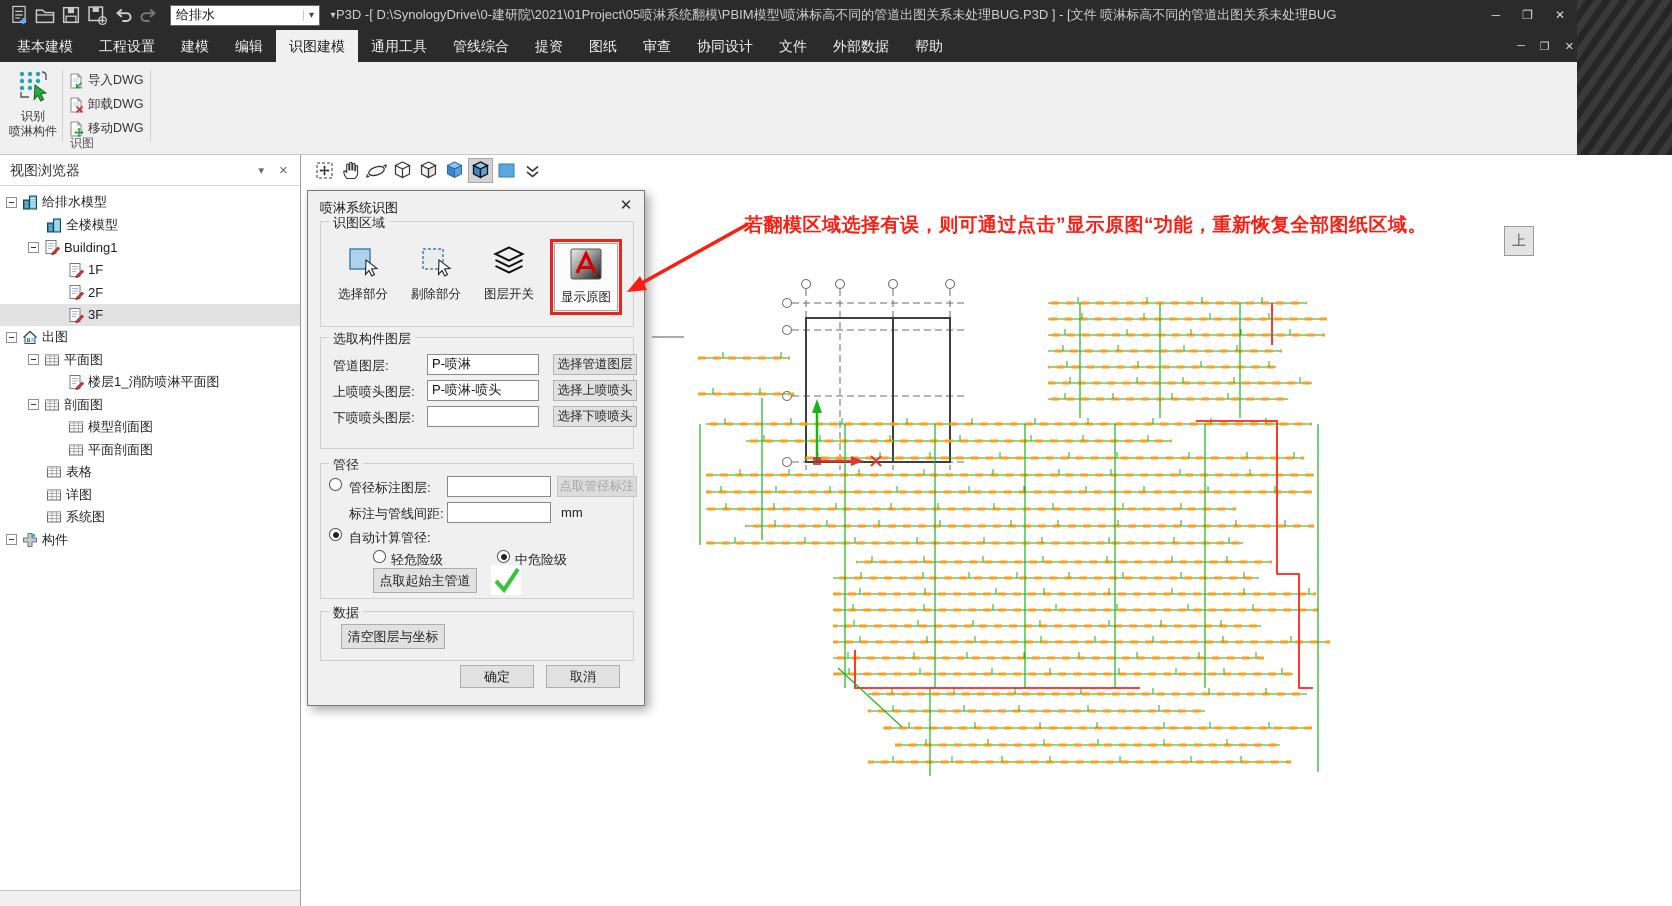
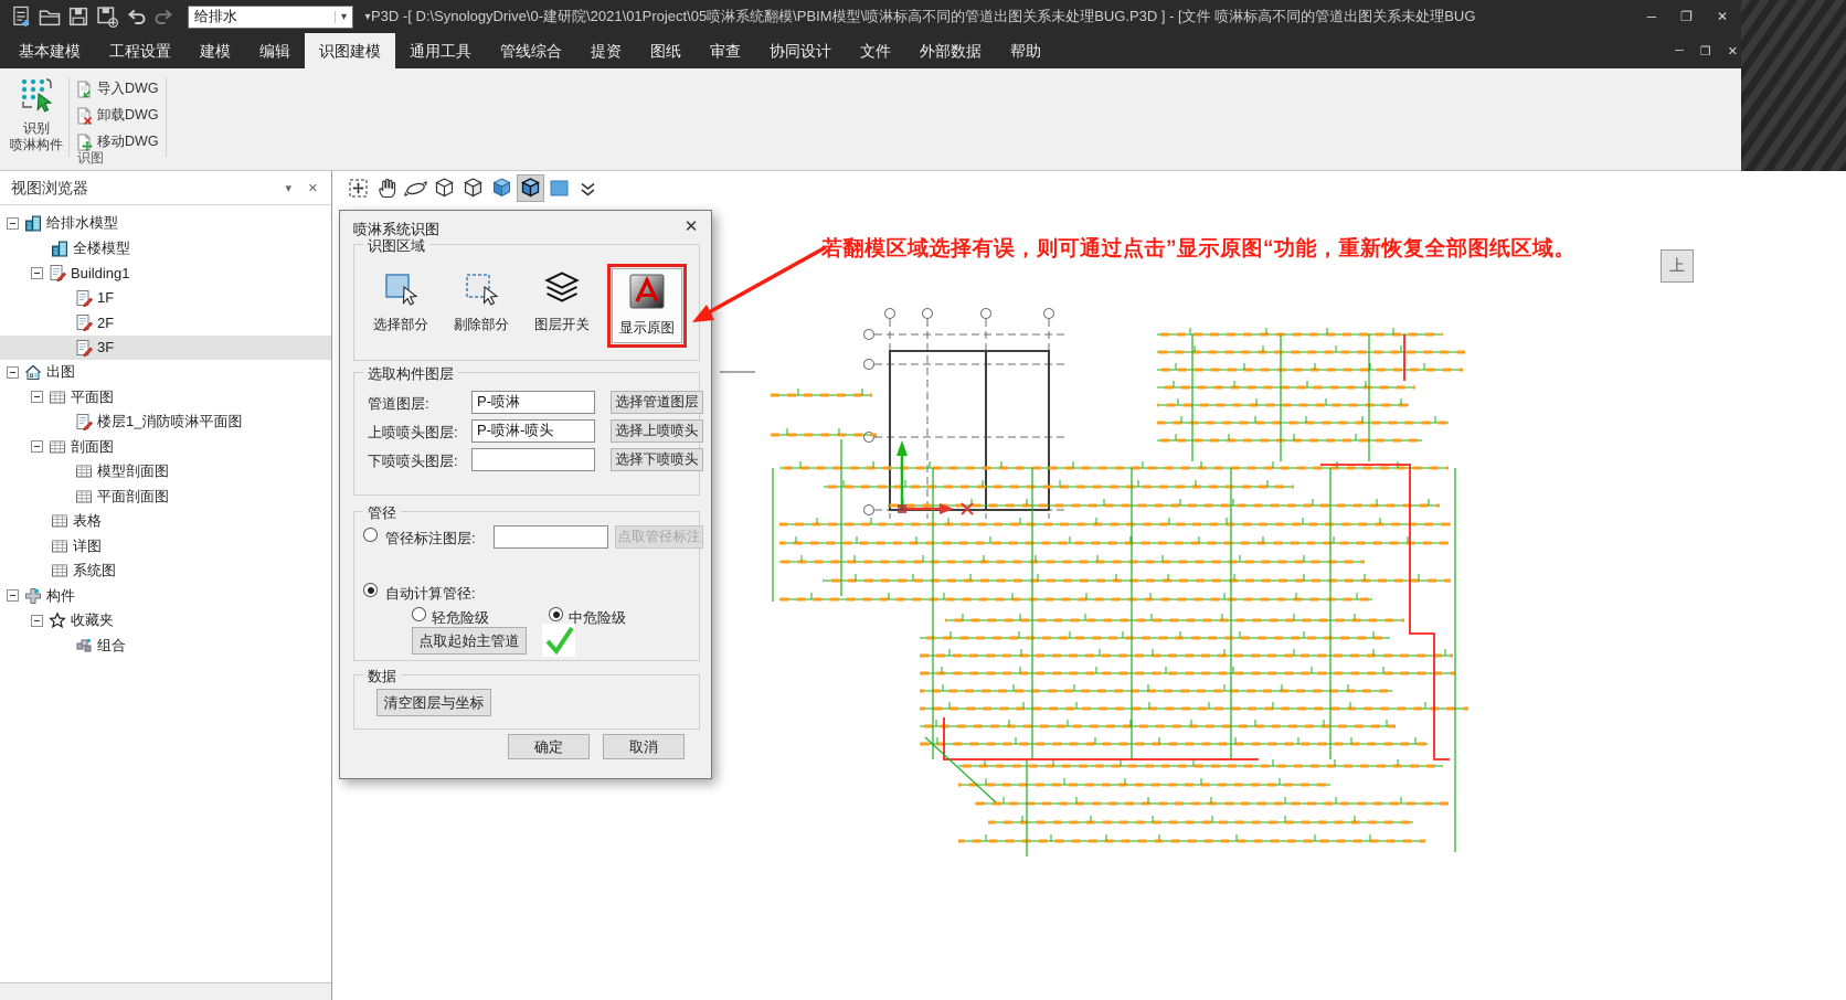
  给排水
  ▾
  ▾
  P3D -[ D:\SynologyDrive\0-建研院\2021\01Project\05喷淋系统翻模\PBIM模型\喷淋标高不同的管道出图关系未处理BUG.P3D ] - [文件 喷淋标高不同的管道出图关系未处理BUG
  ─
  ❐
  ✕
  基本建模
  工程设置
  建模
  编辑
  识图建模
  通用工具
  管线综合
  提资
  图纸
  审查
  协同设计
  文件
  外部数据
  帮助
  ─
  ❐
  ✕
  识别
  喷淋构件
  导入DWG
  卸载DWG
  移动DWG
  识图
  视图浏览器
  ▾
  ✕
  给排水模型
  全楼模型
  Building1
  1F
  2F
  3F
  出图
  平面图
  楼层1_消防喷淋平面图
  剖面图
  模型剖面图
  平面剖面图
  表格
  详图
  系统图
  构件
+ 收藏夹
+ 组合
  若翻模区域选择有误，则可通过点击”显示原图“功能，重新恢复全部图纸区域。
  上
  喷淋系统识图
  ✕
  识图区域
  选择部分
  剔除部分
  图层开关
  显示原图
  选取构件图层
  管道图层:
  P-喷淋
  选择管道图层
  上喷喷头图层:
  P-喷淋-喷头
  选择上喷喷头
  下喷喷头图层:
  选择下喷喷头
  管径
  管径标注图层:
  点取管径标注
- 标注与管线间距:
- mm
  自动计算管径:
  轻危险级
  中危险级
  点取起始主管道
  数据
  清空图层与坐标
  确定
  取消
